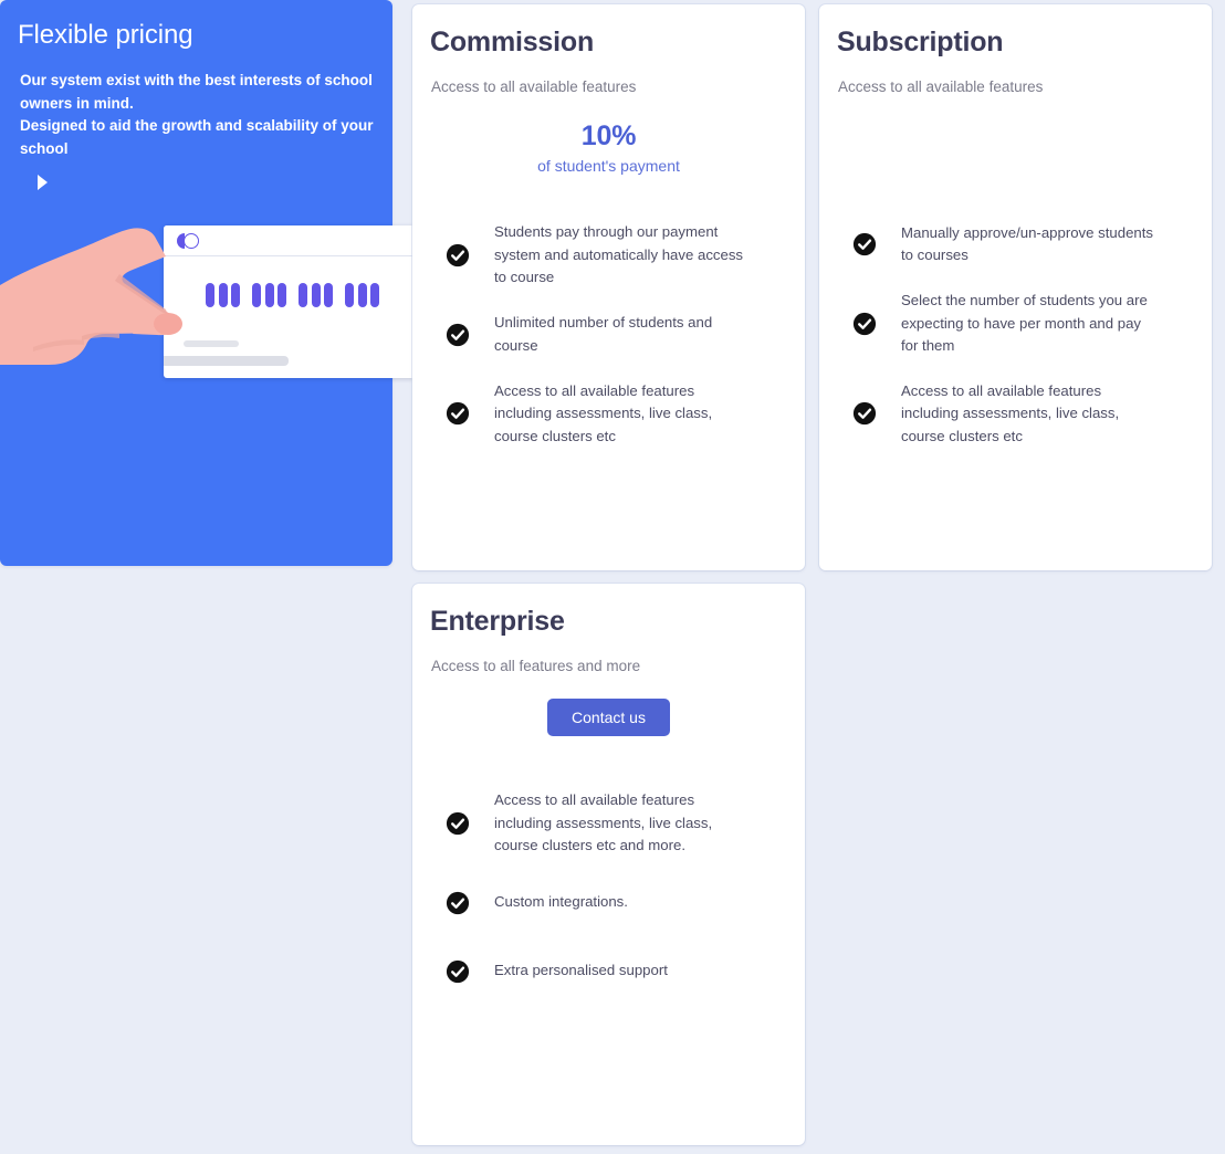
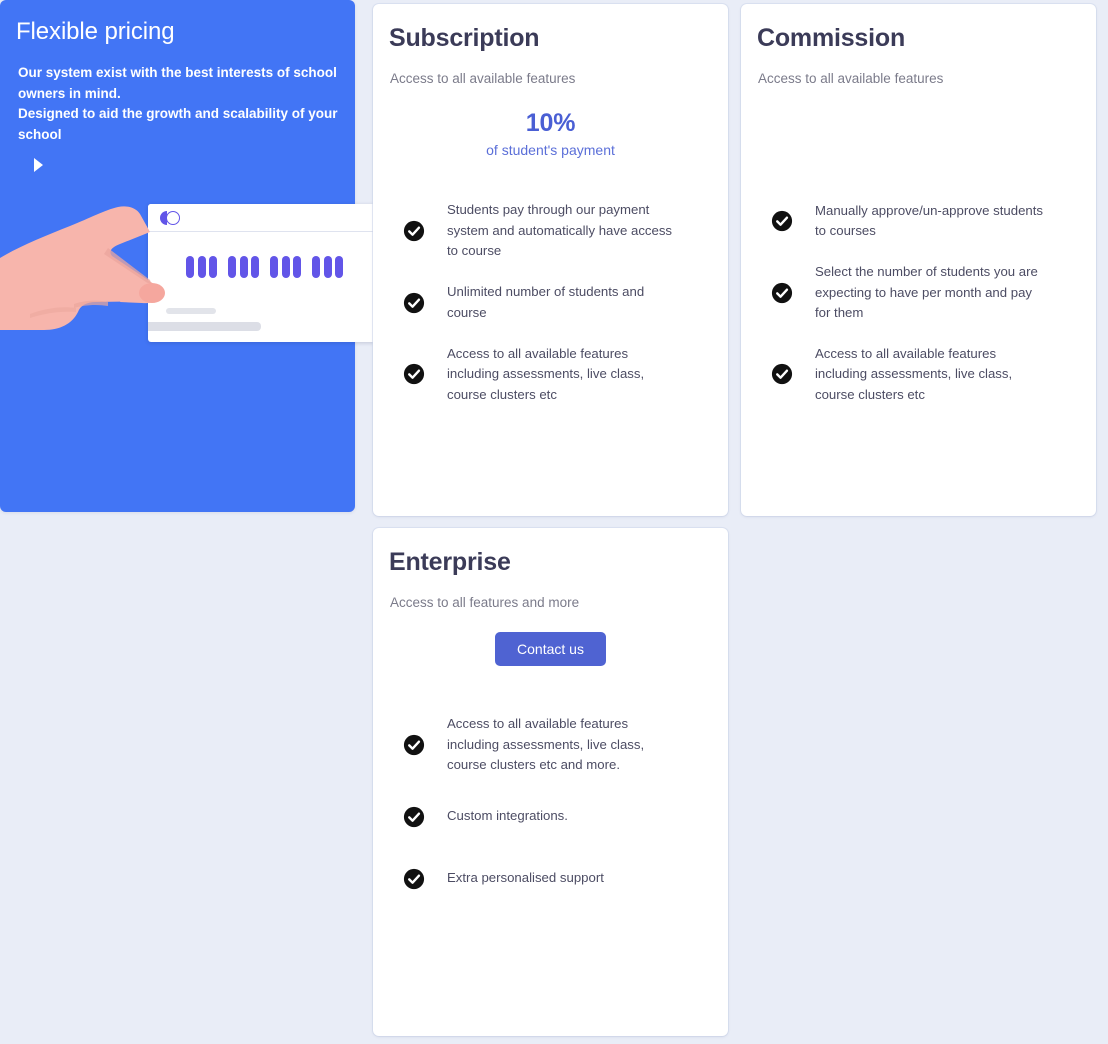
  Flexible pricing
  Our system exist with the best interests of school
  owners in mind.
  Designed to aid the growth and scalability of your
  school
- Commission
+ Subscription
  Access to all available features
  10%
  of student's payment
  Students pay through our payment system and automatically have access to course
  Unlimited number of students and course
  Access to all available features including assessments, live class, course clusters etc
- Subscription
+ Commission
  Access to all available features
  Manually approve/un-approve students to courses
  Select the number of students you are expecting to have per month and pay for them
  Access to all available features including assessments, live class, course clusters etc
  Enterprise
  Access to all features and more
  Contact us
  Access to all available features including assessments, live class, course clusters etc and more.
  Custom integrations.
  Extra personalised support
